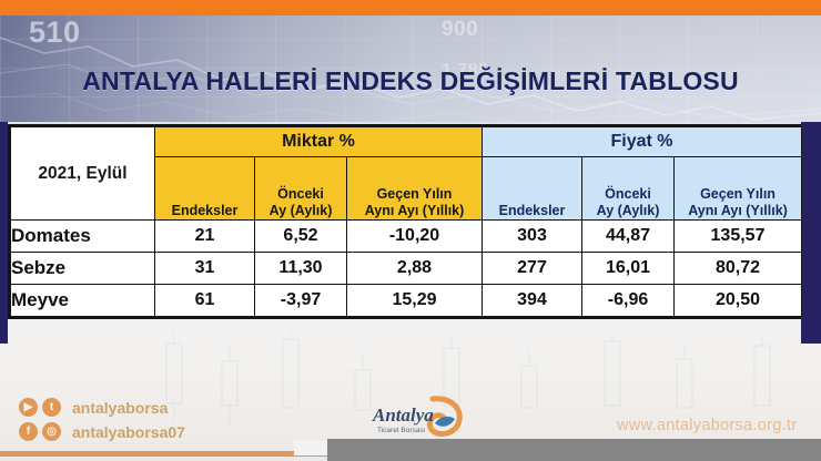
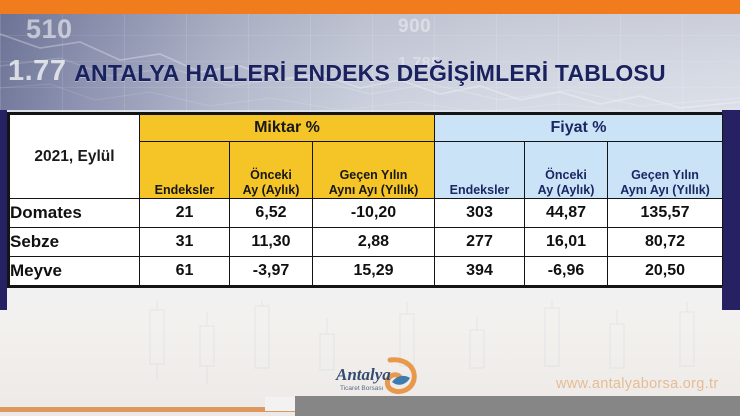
  510
+ 1.77
  900
  1.785
  ANTALYA HALLERİ ENDEKS DEĞİŞİMLERİ TABLOSU
  2021, Eylül	Miktar %	Fiyat %
  Endeksler	Önceki Ay (Aylık)	Geçen Yılın Aynı Ayı (Yıllık)	Endeksler	Önceki Ay (Aylık)	Geçen Yılın Aynı Ayı (Yıllık)
  Domates	21	6,52	-10,20	303	44,87	135,57
  Sebze	31	11,30	2,88	277	16,01	80,72
  Meyve	61	-3,97	15,29	394	-6,96	20,50
- ▶
- t
- antalyaborsa
- f
- ◎
- antalyaborsa07
  Antalya
  www.antalyaborsa.org.tr
